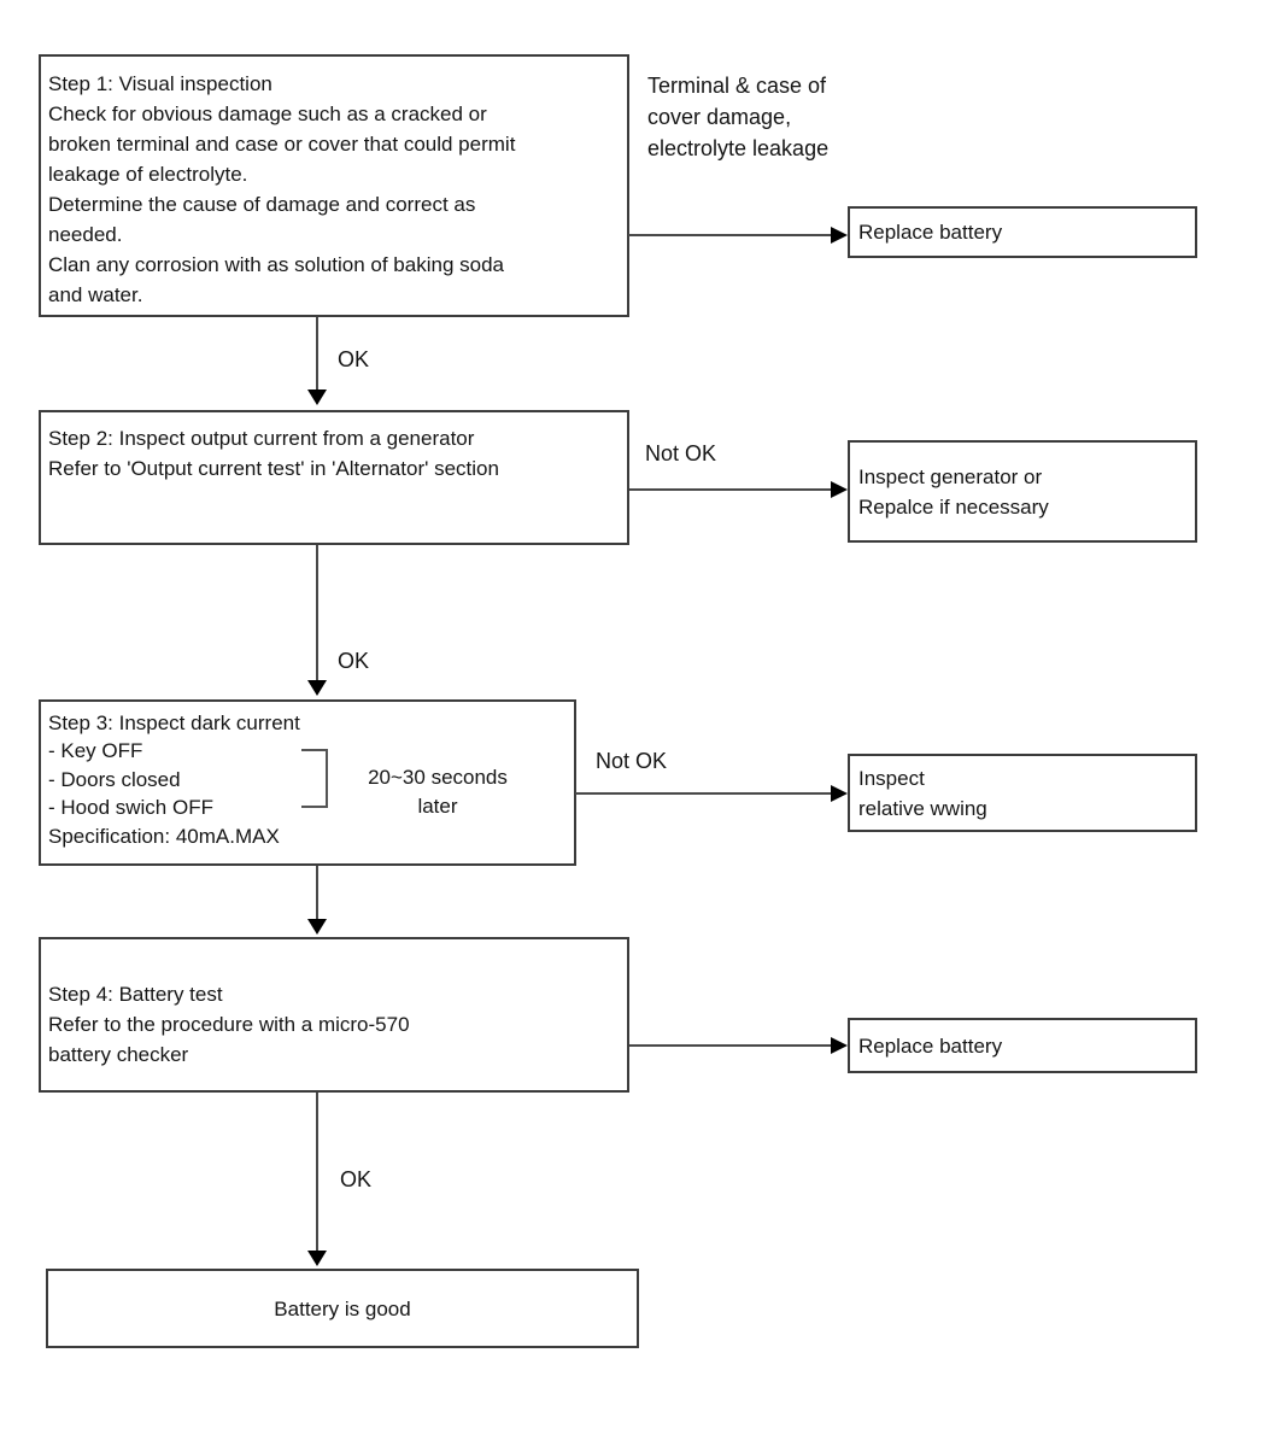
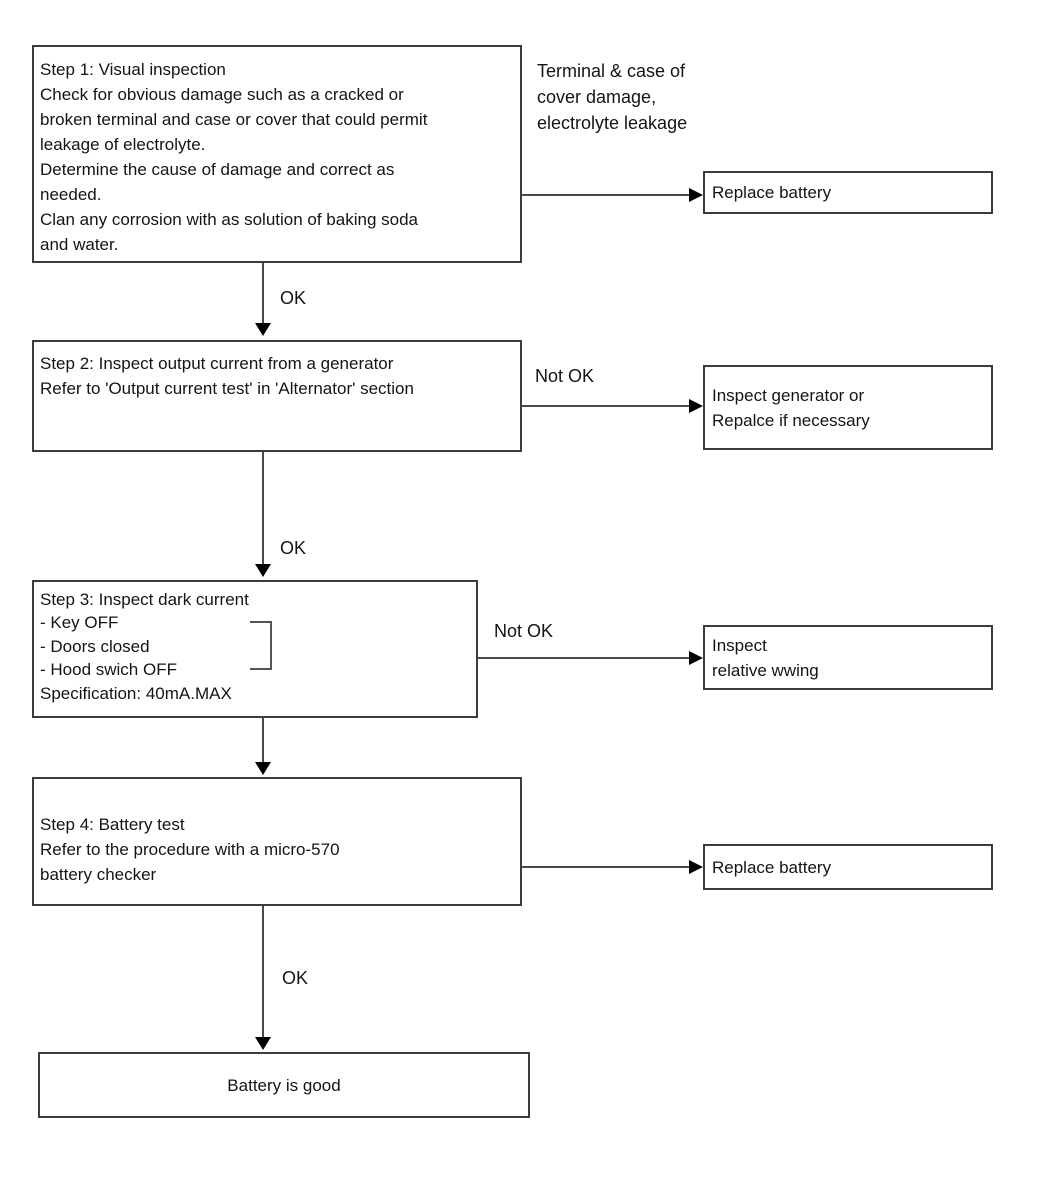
  Step 1: Visual inspection
  Check for obvious damage such as a cracked or
  broken terminal and case or cover that could permit
  leakage of electrolyte.
  Determine the cause of damage and correct as
  needed.
  Clan any corrosion with as solution of baking soda
  and water.
  Step 2: Inspect output current from a generator
  Refer to 'Output current test' in 'Alternator' section
  Step 3: Inspect dark current
  - Key OFF
  - Doors closed
  - Hood swich OFF
  Specification: 40mA.MAX
  Step 4: Battery test
  Refer to the procedure with a micro-570
  battery checker
  Battery is good
- 20~30 seconds
- later
  Replace battery
  Inspect generator or
  Repalce if necessary
  Inspect
  relative wwing
  Replace battery
  OK
  OK
  OK
  Not OK
  Not OK
  Terminal & case of
  cover damage,
  electrolyte leakage
